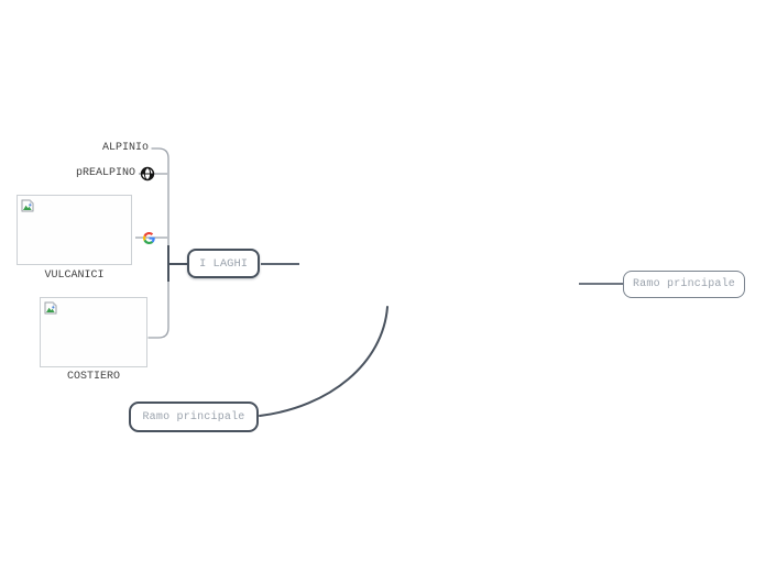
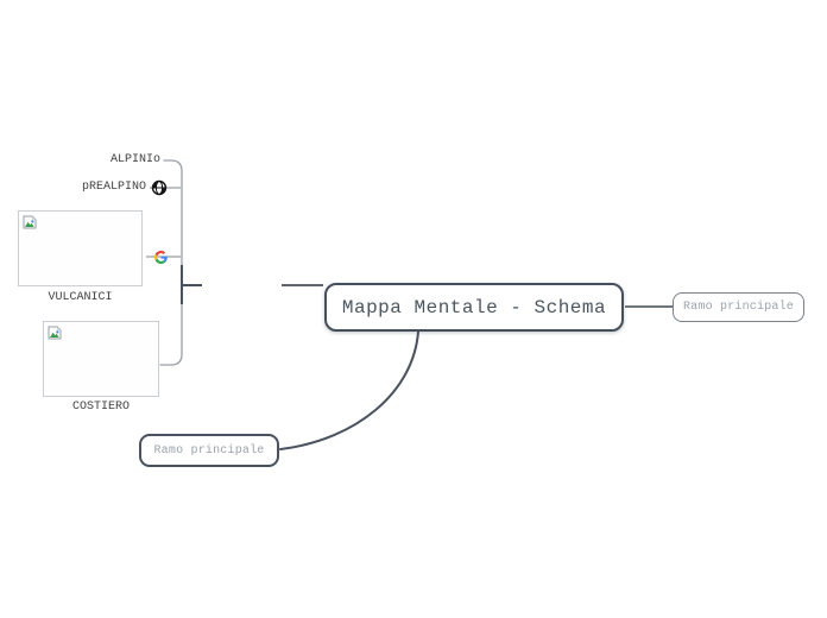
+ Mappa Mentale - Schema
  Ramo principale
- I LAGHI
  Ramo principale
  ALPINIo
  pREALPINO
  VULCANICI
  COSTIERO
